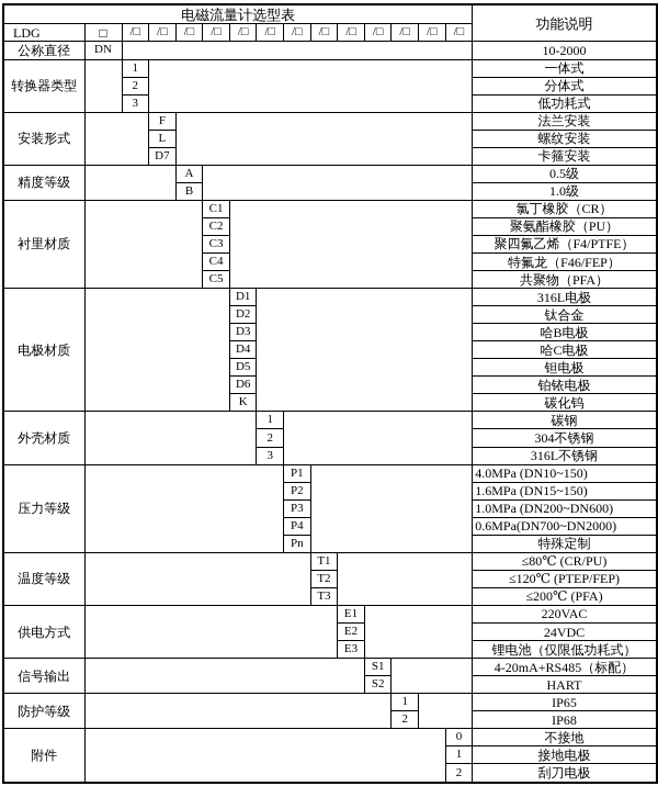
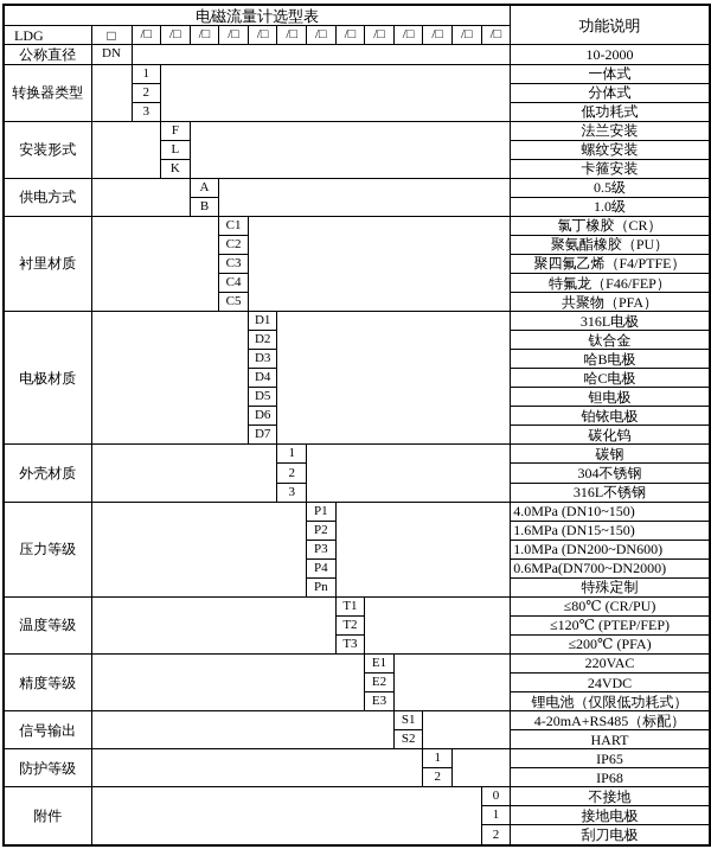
  电磁流量计选型表	功能说明
  LDG	□	/□	/□	/□	/□	/□	/□	/□	/□	/□	/□	/□	/□	/□
  公称直径	DN		10-2000
  转换器类型		1		一体式
  2	分体式
  3	低功耗式
  安装形式		F		法兰安装
  L	螺纹安装
- D7	卡箍安装
+ K	卡箍安装
- 精度等级		A		0.5级
+ 供电方式		A		0.5级
  B	1.0级
  衬里材质		C1		氯丁橡胶（CR）
  C2	聚氨酯橡胶（PU）
  C3	聚四氟乙烯（F4/PTFE）
  C4	特氟龙（F46/FEP）
  C5	共聚物（PFA）
  电极材质		D1		316L电极
  D2	钛合金
  D3	哈B电极
  D4	哈C电极
  D5	钽电极
  D6	铂铱电极
- K	碳化钨
+ D7	碳化钨
  外壳材质		1		碳钢
  2	304不锈钢
  3	316L不锈钢
  压力等级		P1		4.0MPa (DN10~150)
  P2	1.6MPa (DN15~150)
  P3	1.0MPa (DN200~DN600)
  P4	0.6MPa(DN700~DN2000)
  Pn	特殊定制
  温度等级		T1		≤80℃ (CR/PU)
  T2	≤120℃ (PTEP/FEP)
  T3	≤200℃ (PFA)
- 供电方式		E1		220VAC
+ 精度等级		E1		220VAC
  E2	24VDC
  E3	锂电池（仅限低功耗式）
  信号输出		S1		4-20mA+RS485（标配）
  S2	HART
  防护等级		1		IP65
  2	IP68
  附件		0	不接地
  1	接地电极
  2	刮刀电极
